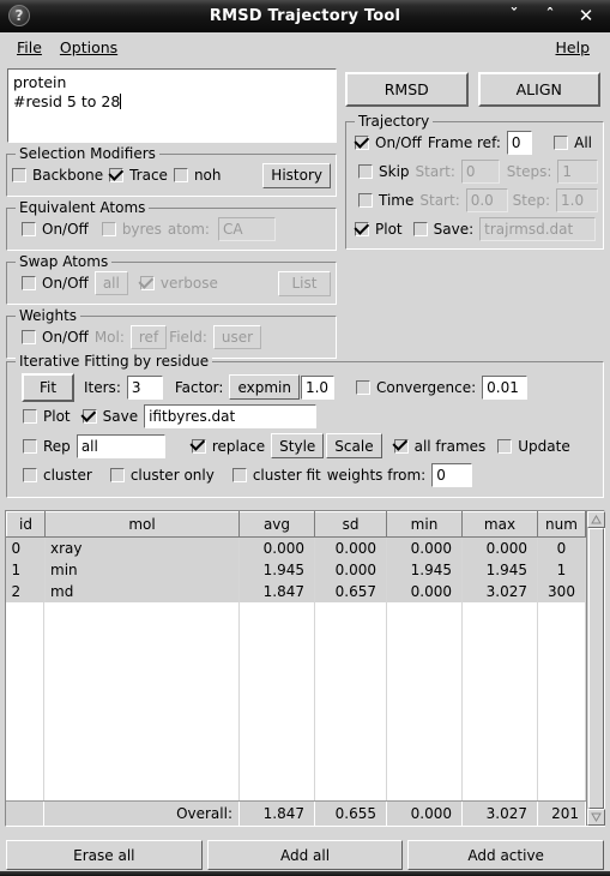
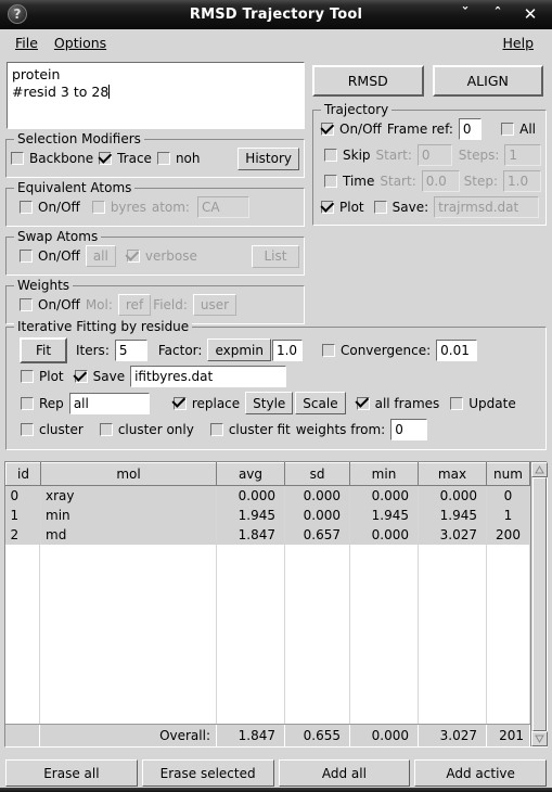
  ?
  RMSD Trajectory Tool
  ˇ
  ˆ
  ✕
  File
  Options
  Help
  protein
- #resid 5 to 28
+ #resid 3 to 28
  Selection Modifiers
  Backbone
  Trace
  noh
  History
  Equivalent Atoms
  On/Off
  byres
  atom:
  CA
  Swap Atoms
  On/Off
  all
  verbose
  List
  Weights
  On/Off
  Mol:
  ref
  Field:
  user
  RMSD
  ALIGN
  Trajectory
  On/Off
  Frame ref:
  0
  All
  Skip
  Start:
  0
  Steps:
  1
  Time
  Start:
  0.0
  Step:
  1.0
  Plot
  Save:
  trajrmsd.dat
  Iterative Fitting by residue
  Fit
  Iters:
- 3
+ 5
  Factor:
  expmin
  1.0
  Convergence:
  0.01
  Plot
  Save
  ifitbyres.dat
  Rep
  all
  replace
  Style
  Scale
  all frames
  Update
  cluster
  cluster only
  cluster fit
  weights from:
  0
  id	mol	avg	sd	min	max	num
  0	xray	0.000	0.000	0.000	0.000	0
  1	min	1.945	0.000	1.945	1.945	1
- 2	md	1.847	0.657	0.000	3.027	300
+ 2	md	1.847	0.657	0.000	3.027	200
  Overall:
  1.847
  0.655
  0.000
  3.027
  201
  Erase all
+ Erase selected
  Add all
  Add active
